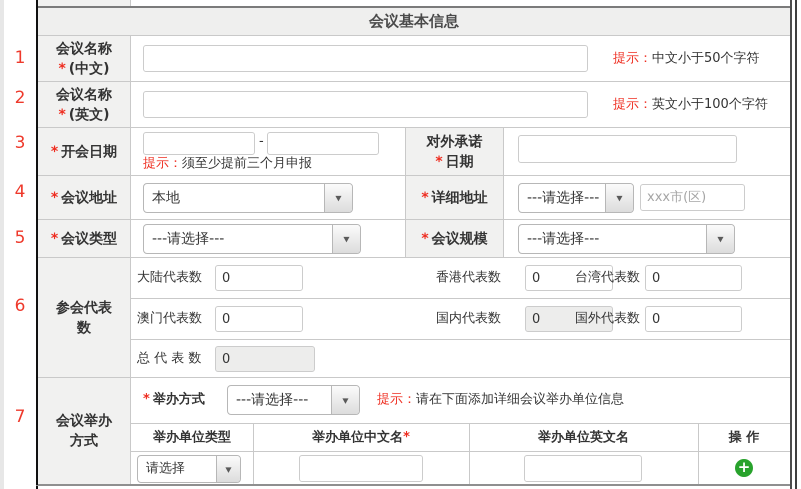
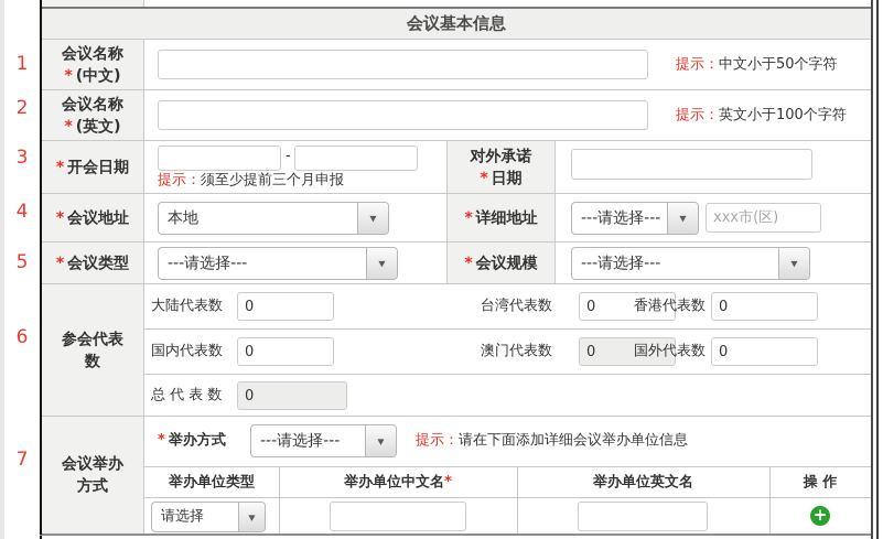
  1
  2
  3
  4
  5
  6
  7
  会议基本信息
  会议名称
  * (中文)
  提示：中文小于50个字符
  会议名称
  * (英文)
  提示：英文小于100个字符
  * 开会日期
  -
  提示：须至少提前三个月申报
  对外承诺
  * 日期
  * 会议地址
  本地
  ▼
  * 详细地址
  ---请选择---
  ▼
  xxx市(区)
  * 会议类型
  ---请选择---
  ▼
  * 会议规模
  ---请选择---
  ▼
  参会代表
  数
  大陆代表数
  0
- 香港代表数
+ 台湾代表数
  0
- 台湾代表数
+ 香港代表数
  0
- 澳门代表数
+ 国内代表数
  0
- 国内代表数
+ 澳门代表数
  0
  国外代表数
  0
  总 代 表 数
  0
  会议举办
  方式
  * 举办方式
  ---请选择---
  ▼
  提示：请在下面添加详细会议举办单位信息
  举办单位类型
  举办单位中文名*
  举办单位英文名
  操 作
  请选择
  ▼
  +
